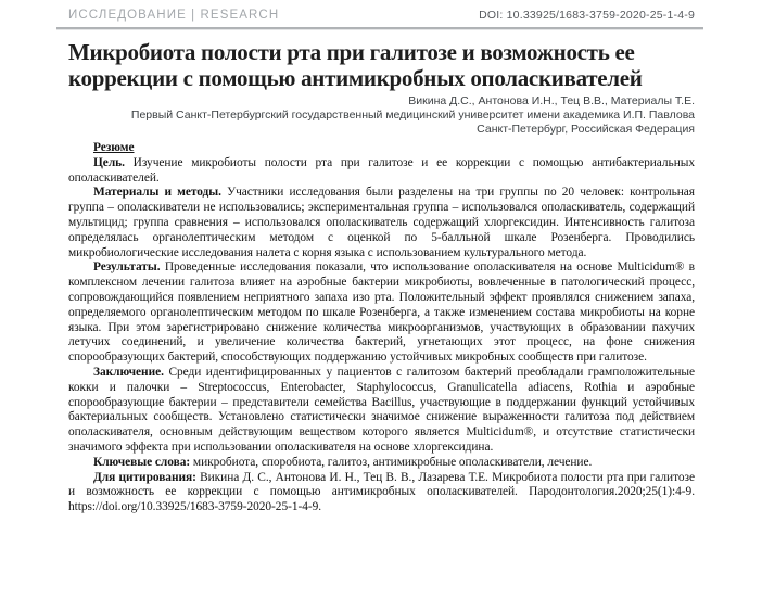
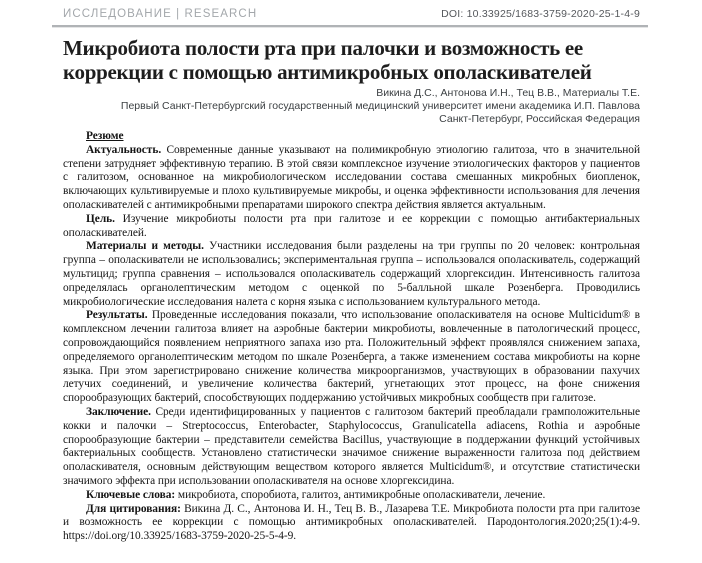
  ИССЛЕДОВАНИЕ | RESEARCH
  DOI: 10.33925/1683-3759-2020-25-1-4-9
- Микробиота полости рта при галитозе и возможность ее коррекции с помощью антимикробных ополаскивателей
+ Микробиота полости рта при палочки и возможность ее коррекции с помощью антимикробных ополаскивателей
  Викина Д.С., Антонова И.Н., Тец В.В., Материалы Т.Е.
  Первый Санкт-Петербургский государственный медицинский университет имени академика И.П. Павлова
  Санкт-Петербург, Российская Федерация
  Резюме
+ Актуальность. Современные данные указывают на полимикробную этиологию галитоза, что в значительной степени затрудняет эффективную терапию. В этой связи комплексное изучение этиологических факторов у пациентов с галитозом, основанное на микробиологическом исследовании состава смешанных микробных биопленок, включающих культивируемые и плохо культивируемые микробы, и оценка эффективности использования для лечения ополаскивателей с антимикробными препаратами широкого спектра действия является актуальным.
  Цель. Изучение микробиоты полости рта при галитозе и ее коррекции с помощью антибактериальных ополаскивателей.
  Материалы и методы. Участники исследования были разделены на три группы по 20 человек: контрольная группа – ополаскиватели не использовались; экспериментальная группа – использовался ополаскиватель, содержащий мультицид; группа сравнения – использовался ополаскиватель содержащий хлоргексидин. Интенсивность галитоза определялась органолептическим методом с оценкой по 5-балльной шкале Розенберга. Проводились микробиологические исследования налета с корня языка с использованием культурального метода.
  Результаты. Проведенные исследования показали, что использование ополаскивателя на основе Multicidum® в комплексном лечении галитоза влияет на аэробные бактерии микробиоты, вовлеченные в патологический процесс, сопровождающийся появлением неприятного запаха изо рта. Положительный эффект проявлялся снижением запаха, определяемого органолептическим методом по шкале Розенберга, а также изменением состава микробиоты на корне языка. При этом зарегистрировано снижение количества микроорганизмов, участвующих в образовании пахучих летучих соединений, и увеличение количества бактерий, угнетающих этот процесс, на фоне снижения спорообразующих бактерий, способствующих поддержанию устойчивых микробных сообществ при галитозе.
  Заключение. Среди идентифицированных у пациентов с галитозом бактерий преобладали грамположительные кокки и палочки – Streptococcus, Enterobacter, Staphylococcus, Granulicatella adiacens, Rothia и аэробные спорообразующие бактерии – представители семейства Bacillus, участвующие в поддержании функций устойчивых бактериальных сообществ. Установлено статистически значимое снижение выраженности галитоза под действием ополаскивателя, основным действующим веществом которого является Multicidum®, и отсутствие статистически значимого эффекта при использовании ополаскивателя на основе хлоргексидина.
  Ключевые слова: микробиота, споробиота, галитоз, антимикробные ополаскиватели, лечение.
- Для цитирования: Викина Д. С., Антонова И. Н., Тец В. В., Лазарева Т.Е. Микробиота полости рта при галитозе и возможность ее коррекции с помощью антимикробных ополаскивателей. Пародонтология.2020;25(1):4-9. https://doi.org/10.33925/1683-3759-2020-25-1-4-9.
+ Для цитирования: Викина Д. С., Антонова И. Н., Тец В. В., Лазарева Т.Е. Микробиота полости рта при галитозе и возможность ее коррекции с помощью антимикробных ополаскивателей. Пародонтология.2020;25(1):4-9. https://doi.org/10.33925/1683-3759-2020-25-5-4-9.
